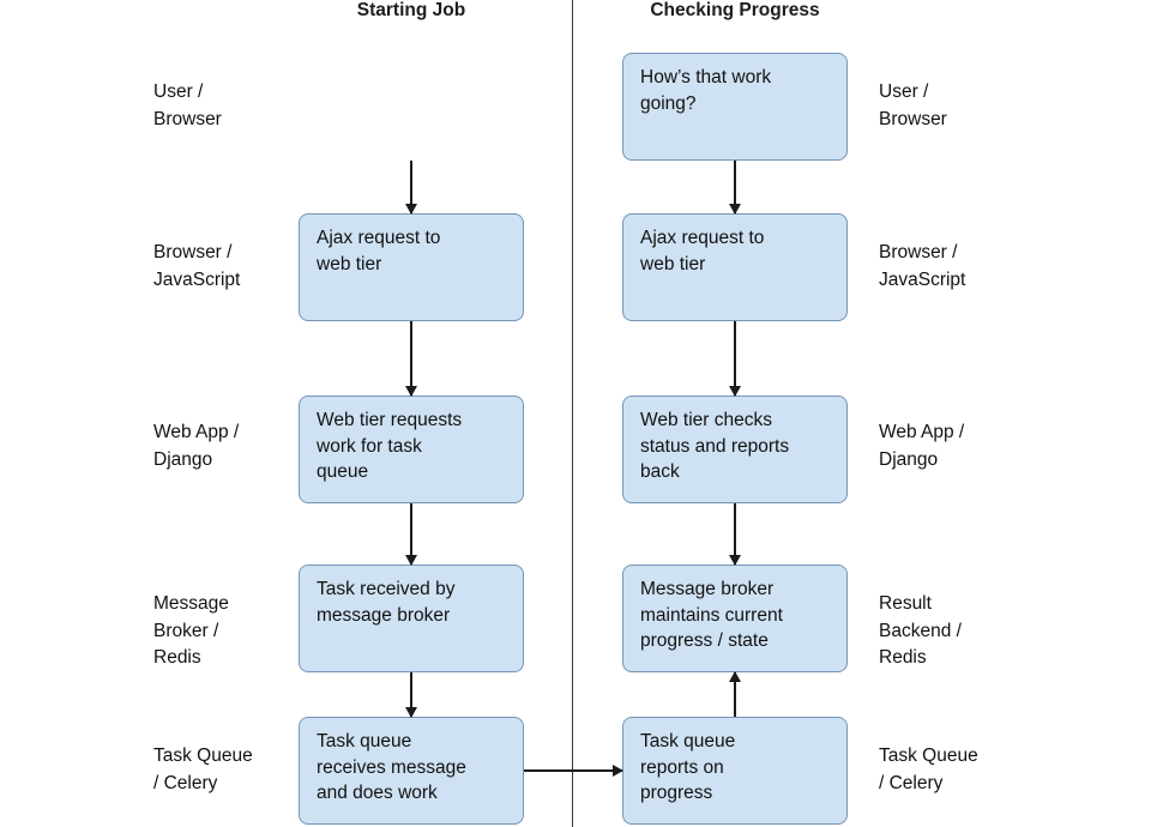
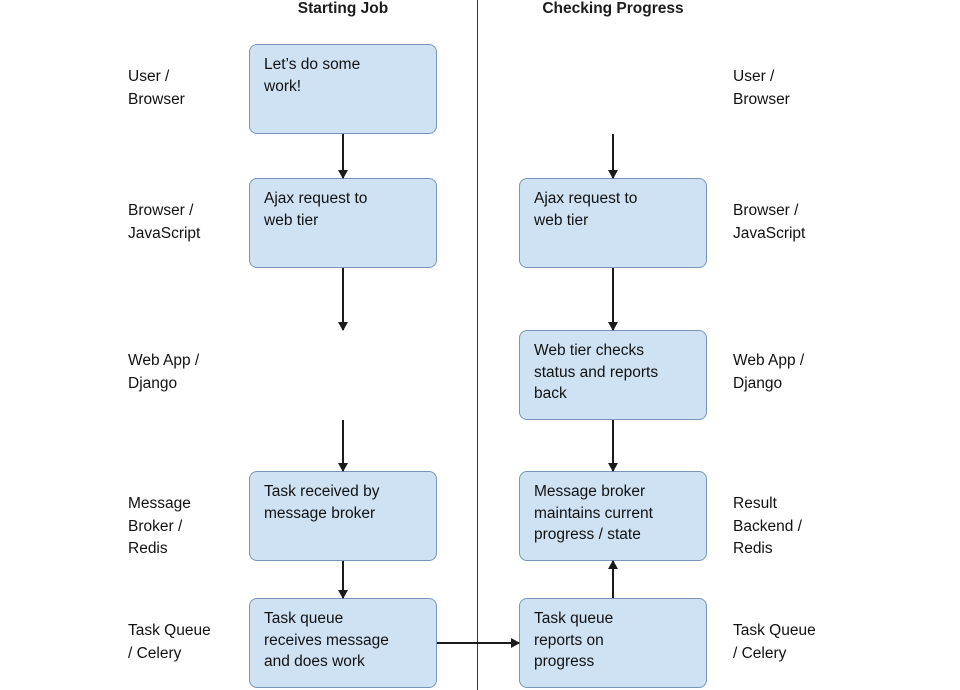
  Starting Job
  Checking Progress
  User /
  Browser
  Browser /
  JavaScript
  Web App /
  Django
  Message
  Broker /
  Redis
  Task Queue
  / Celery
  User /
  Browser
  Browser /
  JavaScript
  Web App /
  Django
  Result
  Backend /
  Redis
  Task Queue
  / Celery
+ Let’s do some
+ work!
  Ajax request to
  web tier
- Web tier requests
- work for task
- queue
  Task received by
  message broker
  Task queue
  receives message
  and does work
- How’s that work
- going?
  Ajax request to
  web tier
  Web tier checks
  status and reports
  back
  Message broker
  maintains current
  progress / state
  Task queue
  reports on
  progress
